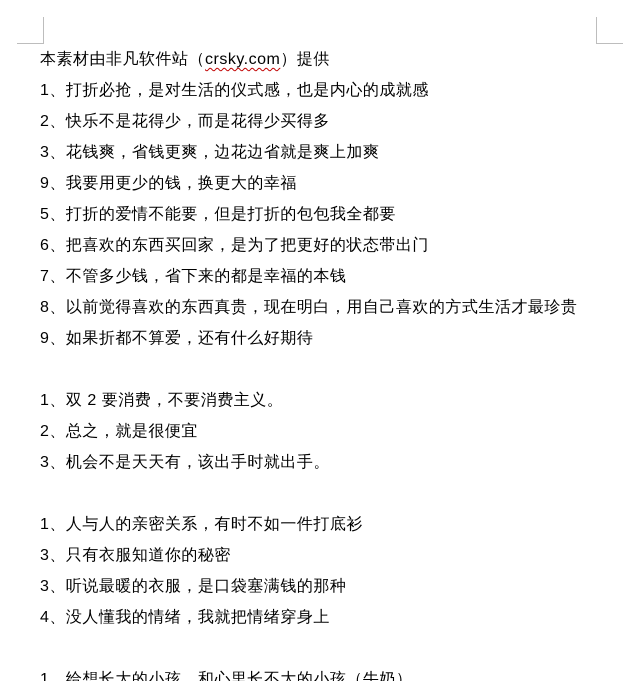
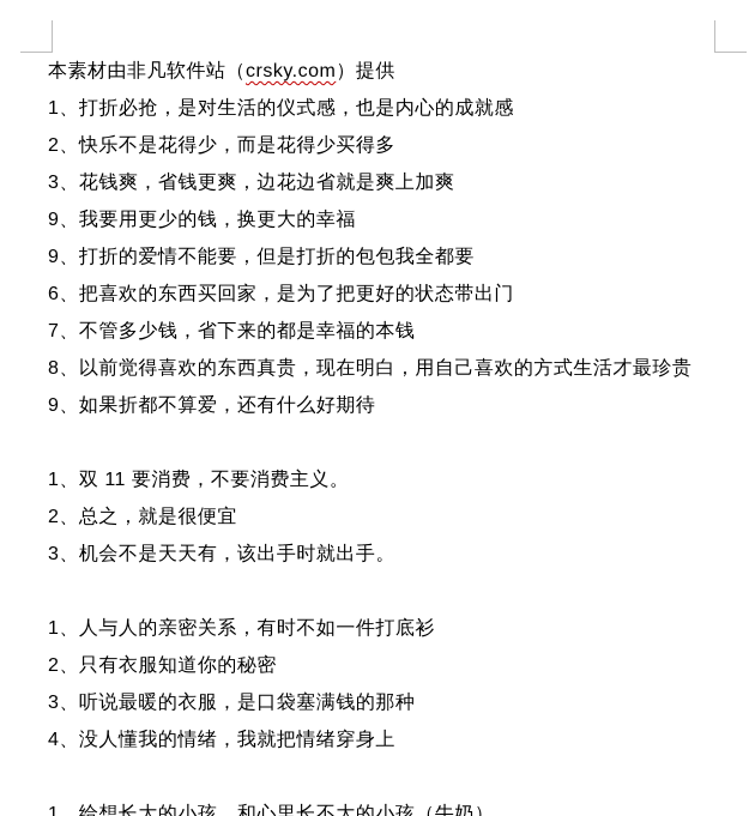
  本素材由非凡软件站（crsky.com）提供
  1、打折必抢，是对生活的仪式感，也是内心的成就感
  2、快乐不是花得少，而是花得少买得多
  3、花钱爽，省钱更爽，边花边省就是爽上加爽
  9、我要用更少的钱，换更大的幸福
- 5、打折的爱情不能要，但是打折的包包我全都要
+ 9、打折的爱情不能要，但是打折的包包我全都要
  6、把喜欢的东西买回家，是为了把更好的状态带出门
  7、不管多少钱，省下来的都是幸福的本钱
  8、以前觉得喜欢的东西真贵，现在明白，用自己喜欢的方式生活才最珍贵
  9、如果折都不算爱，还有什么好期待
- 1、双 2 要消费，不要消费主义。
+ 1、双 11 要消费，不要消费主义。
  2、总之，就是很便宜
  3、机会不是天天有，该出手时就出手。
  1、人与人的亲密关系，有时不如一件打底衫
- 3、只有衣服知道你的秘密
+ 2、只有衣服知道你的秘密
  3、听说最暖的衣服，是口袋塞满钱的那种
  4、没人懂我的情绪，我就把情绪穿身上
  1、给想长大的小孩，和心里长不大的小孩（牛奶）
